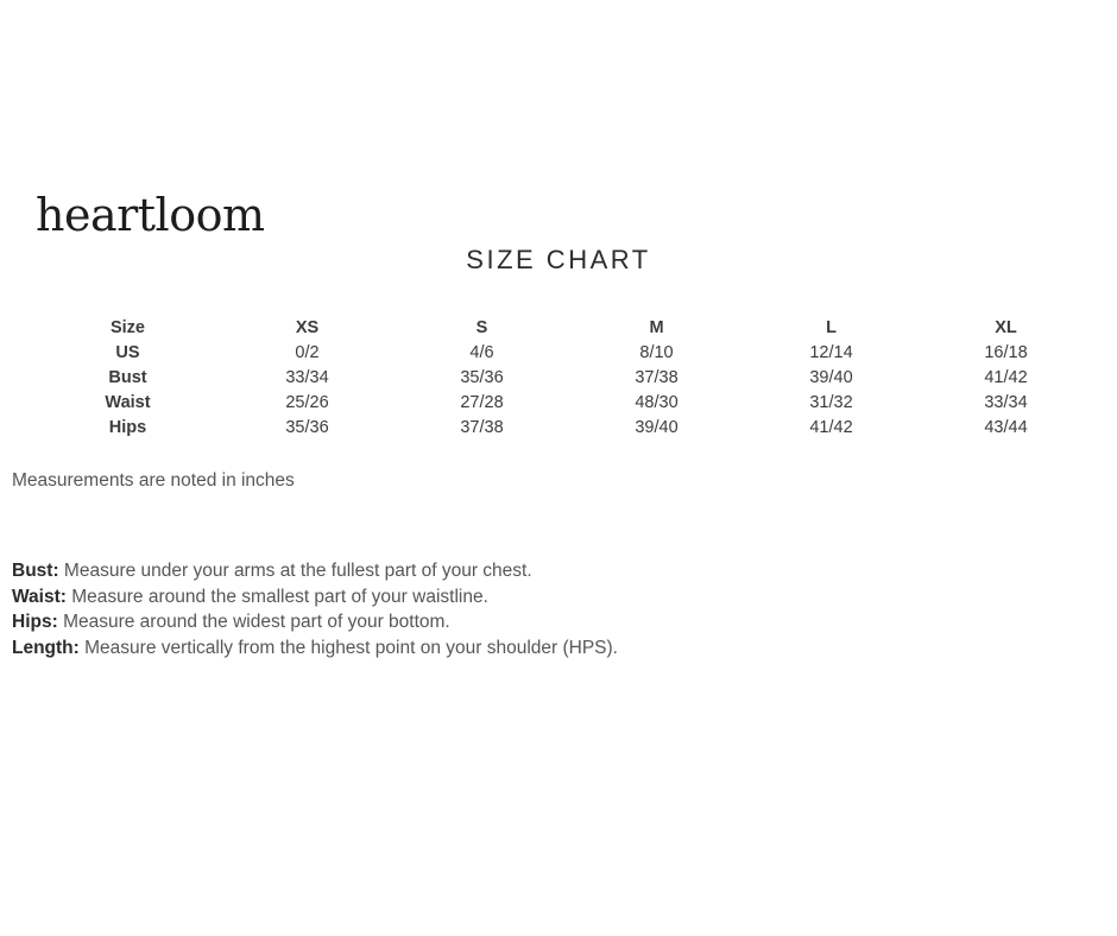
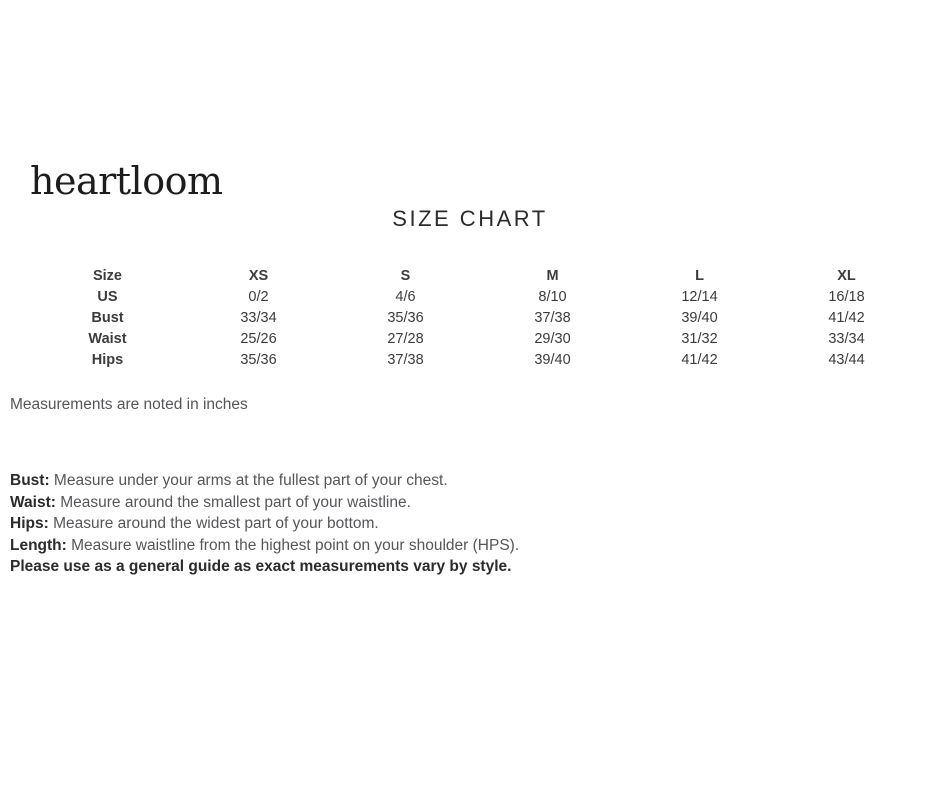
  heartloom
  SIZE CHART
  Size	XS	S	M	L	XL
  US	0/2	4/6	8/10	12/14	16/18
  Bust	33/34	35/36	37/38	39/40	41/42
- Waist	25/26	27/28	48/30	31/32	33/34
+ Waist	25/26	27/28	29/30	31/32	33/34
  Hips	35/36	37/38	39/40	41/42	43/44
  Measurements are noted in inches
  Bust: Measure under your arms at the fullest part of your chest.
  Waist: Measure around the smallest part of your waistline.
  Hips: Measure around the widest part of your bottom.
- Length: Measure vertically from the highest point on your shoulder (HPS).
+ Length: Measure waistline from the highest point on your shoulder (HPS).
+ Please use as a general guide as exact measurements vary by style.
